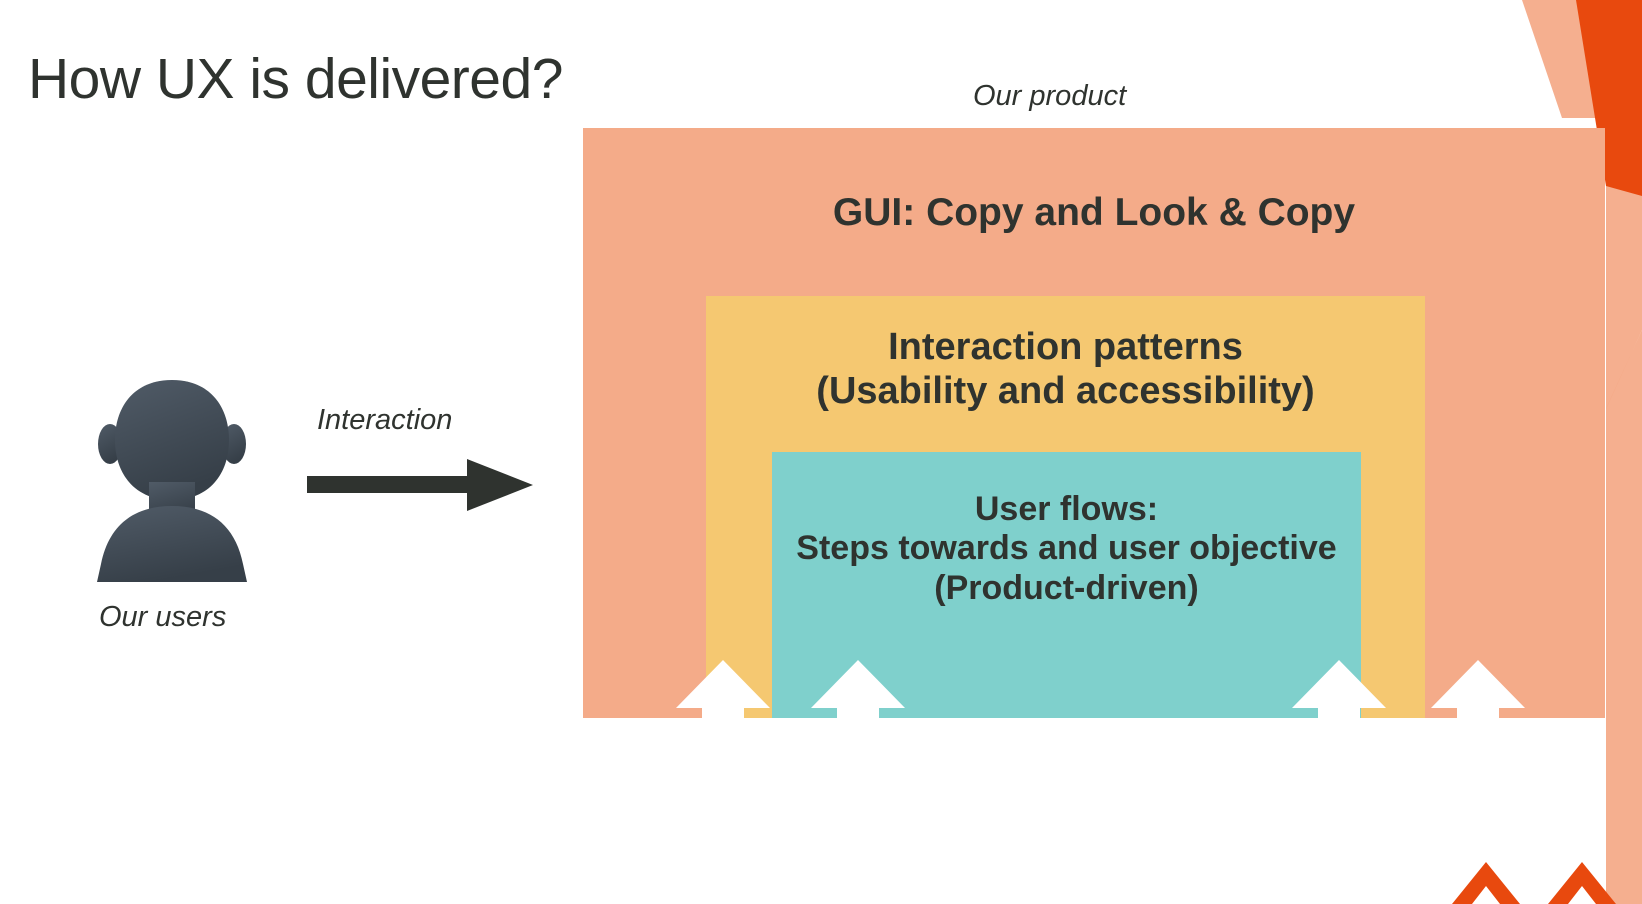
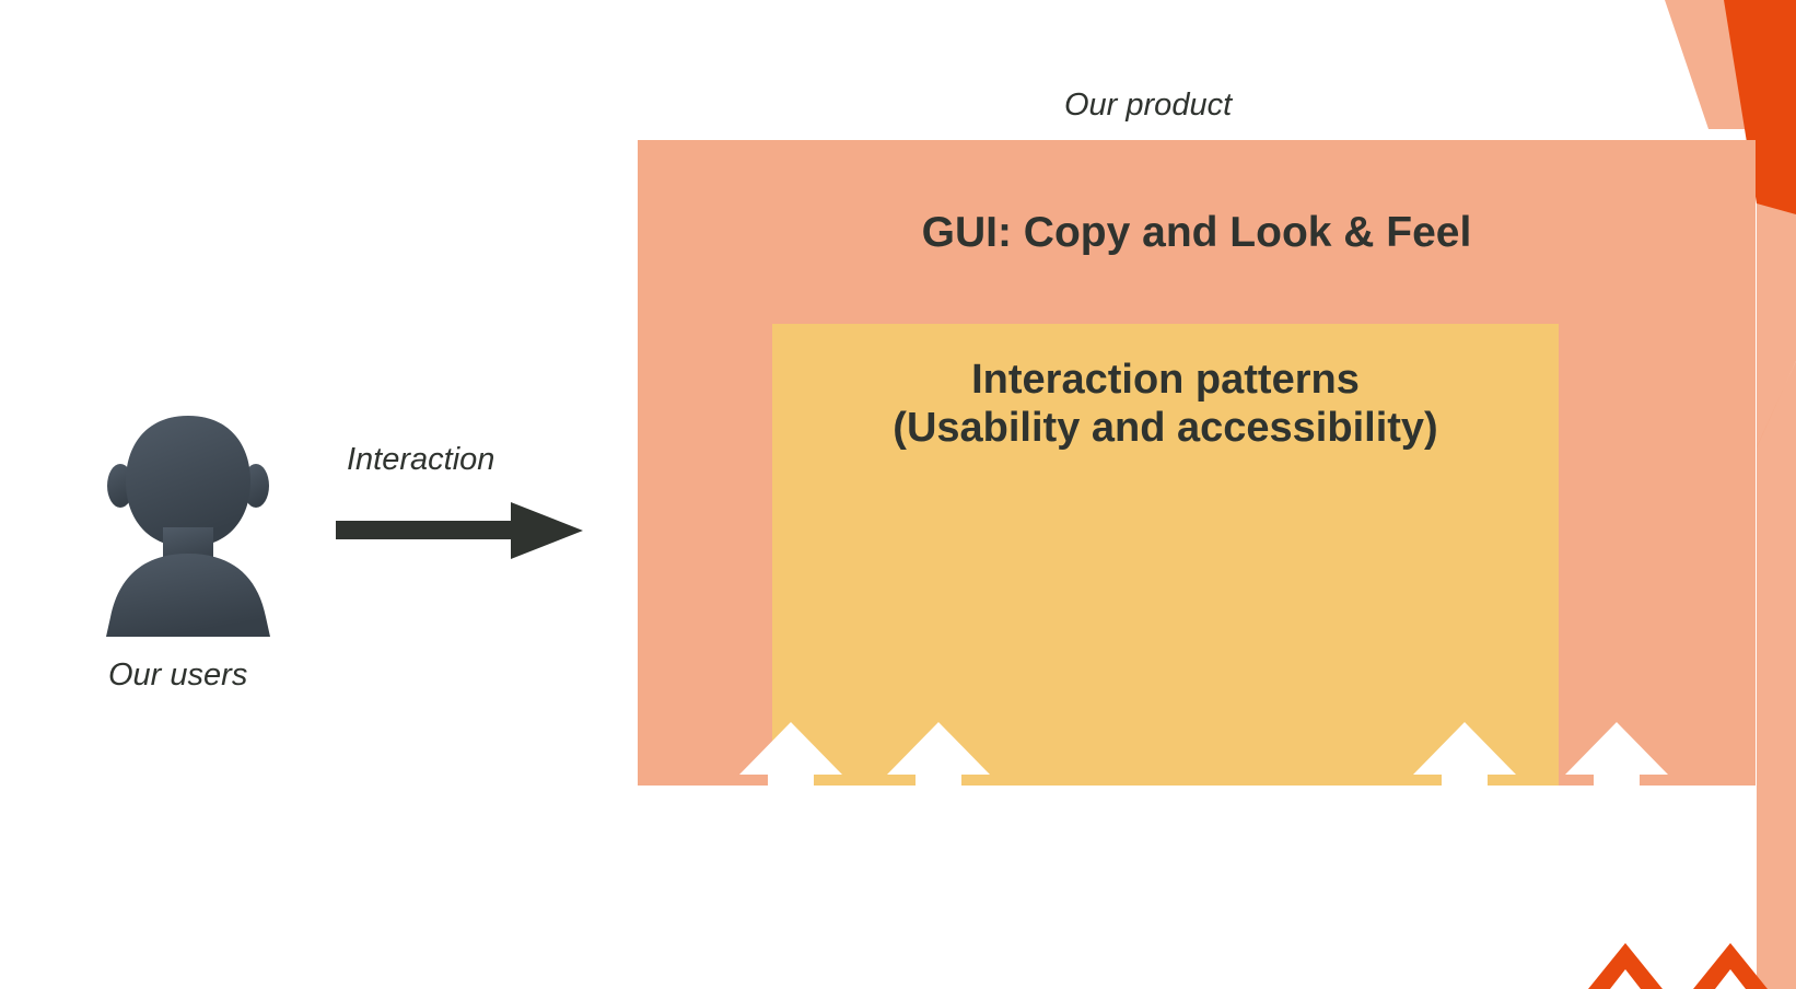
- How UX is delivered?
  Our product
  Our users
  Interaction
- GUI: Copy and Look & Copy
+ GUI: Copy and Look & Feel
  Interaction patterns
  (Usability and accessibility)
- User flows:
- Steps towards and user objective
- (Product-driven)
